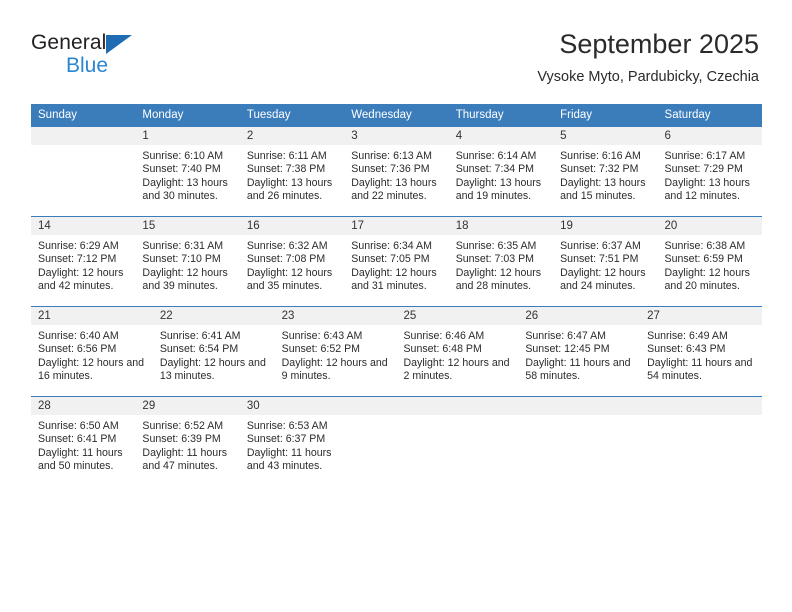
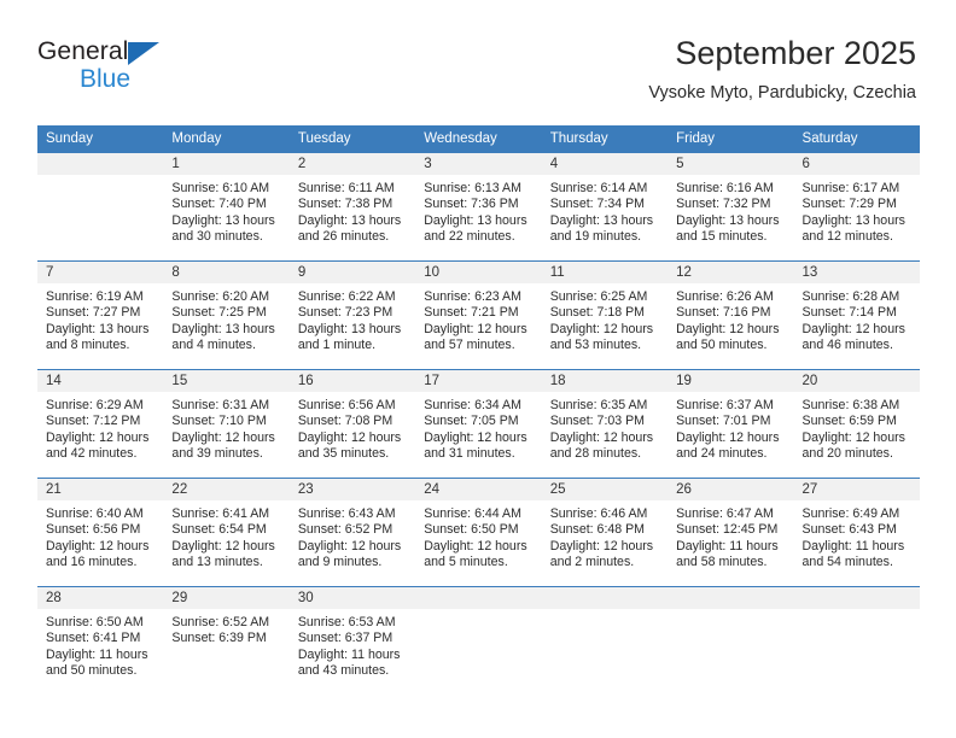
  General
  Blue
  September 2025
  Vysoke Myto, Pardubicky, Czechia
  Sunday
  Monday
  Tuesday
  Wednesday
  Thursday
  Friday
  Saturday
  1
  Sunrise: 6:10 AM
  Sunset: 7:40 PM
  Daylight: 13 hours and 30 minutes.
  2
  Sunrise: 6:11 AM
  Sunset: 7:38 PM
  Daylight: 13 hours and 26 minutes.
  3
  Sunrise: 6:13 AM
  Sunset: 7:36 PM
  Daylight: 13 hours and 22 minutes.
  4
  Sunrise: 6:14 AM
  Sunset: 7:34 PM
  Daylight: 13 hours and 19 minutes.
  5
  Sunrise: 6:16 AM
  Sunset: 7:32 PM
  Daylight: 13 hours and 15 minutes.
  6
  Sunrise: 6:17 AM
  Sunset: 7:29 PM
  Daylight: 13 hours and 12 minutes.
+ 7
+ Sunrise: 6:19 AM
+ Sunset: 7:27 PM
+ Daylight: 13 hours and 8 minutes.
+ 8
+ Sunrise: 6:20 AM
+ Sunset: 7:25 PM
+ Daylight: 13 hours and 4 minutes.
+ 9
+ Sunrise: 6:22 AM
+ Sunset: 7:23 PM
+ Daylight: 13 hours and 1 minute.
+ 10
+ Sunrise: 6:23 AM
+ Sunset: 7:21 PM
+ Daylight: 12 hours and 57 minutes.
+ 11
+ Sunrise: 6:25 AM
+ Sunset: 7:18 PM
+ Daylight: 12 hours and 53 minutes.
+ 12
+ Sunrise: 6:26 AM
+ Sunset: 7:16 PM
+ Daylight: 12 hours and 50 minutes.
+ 13
+ Sunrise: 6:28 AM
+ Sunset: 7:14 PM
+ Daylight: 12 hours and 46 minutes.
  14
  Sunrise: 6:29 AM
  Sunset: 7:12 PM
  Daylight: 12 hours and 42 minutes.
  15
  Sunrise: 6:31 AM
  Sunset: 7:10 PM
  Daylight: 12 hours and 39 minutes.
  16
- Sunrise: 6:32 AM
+ Sunrise: 6:56 AM
  Sunset: 7:08 PM
  Daylight: 12 hours and 35 minutes.
  17
  Sunrise: 6:34 AM
  Sunset: 7:05 PM
  Daylight: 12 hours and 31 minutes.
  18
  Sunrise: 6:35 AM
  Sunset: 7:03 PM
  Daylight: 12 hours and 28 minutes.
  19
  Sunrise: 6:37 AM
- Sunset: 7:51 PM
+ Sunset: 7:01 PM
  Daylight: 12 hours and 24 minutes.
  20
  Sunrise: 6:38 AM
  Sunset: 6:59 PM
  Daylight: 12 hours and 20 minutes.
  21
  Sunrise: 6:40 AM
  Sunset: 6:56 PM
  Daylight: 12 hours and 16 minutes.
  22
  Sunrise: 6:41 AM
  Sunset: 6:54 PM
  Daylight: 12 hours and 13 minutes.
  23
  Sunrise: 6:43 AM
  Sunset: 6:52 PM
  Daylight: 12 hours and 9 minutes.
+ 24
+ Sunrise: 6:44 AM
+ Sunset: 6:50 PM
+ Daylight: 12 hours and 5 minutes.
  25
  Sunrise: 6:46 AM
  Sunset: 6:48 PM
  Daylight: 12 hours and 2 minutes.
  26
  Sunrise: 6:47 AM
  Sunset: 12:45 PM
  Daylight: 11 hours and 58 minutes.
  27
  Sunrise: 6:49 AM
  Sunset: 6:43 PM
  Daylight: 11 hours and 54 minutes.
  28
  Sunrise: 6:50 AM
  Sunset: 6:41 PM
  Daylight: 11 hours and 50 minutes.
  29
  Sunrise: 6:52 AM
  Sunset: 6:39 PM
- Daylight: 11 hours and 47 minutes.
  30
  Sunrise: 6:53 AM
  Sunset: 6:37 PM
  Daylight: 11 hours and 43 minutes.
